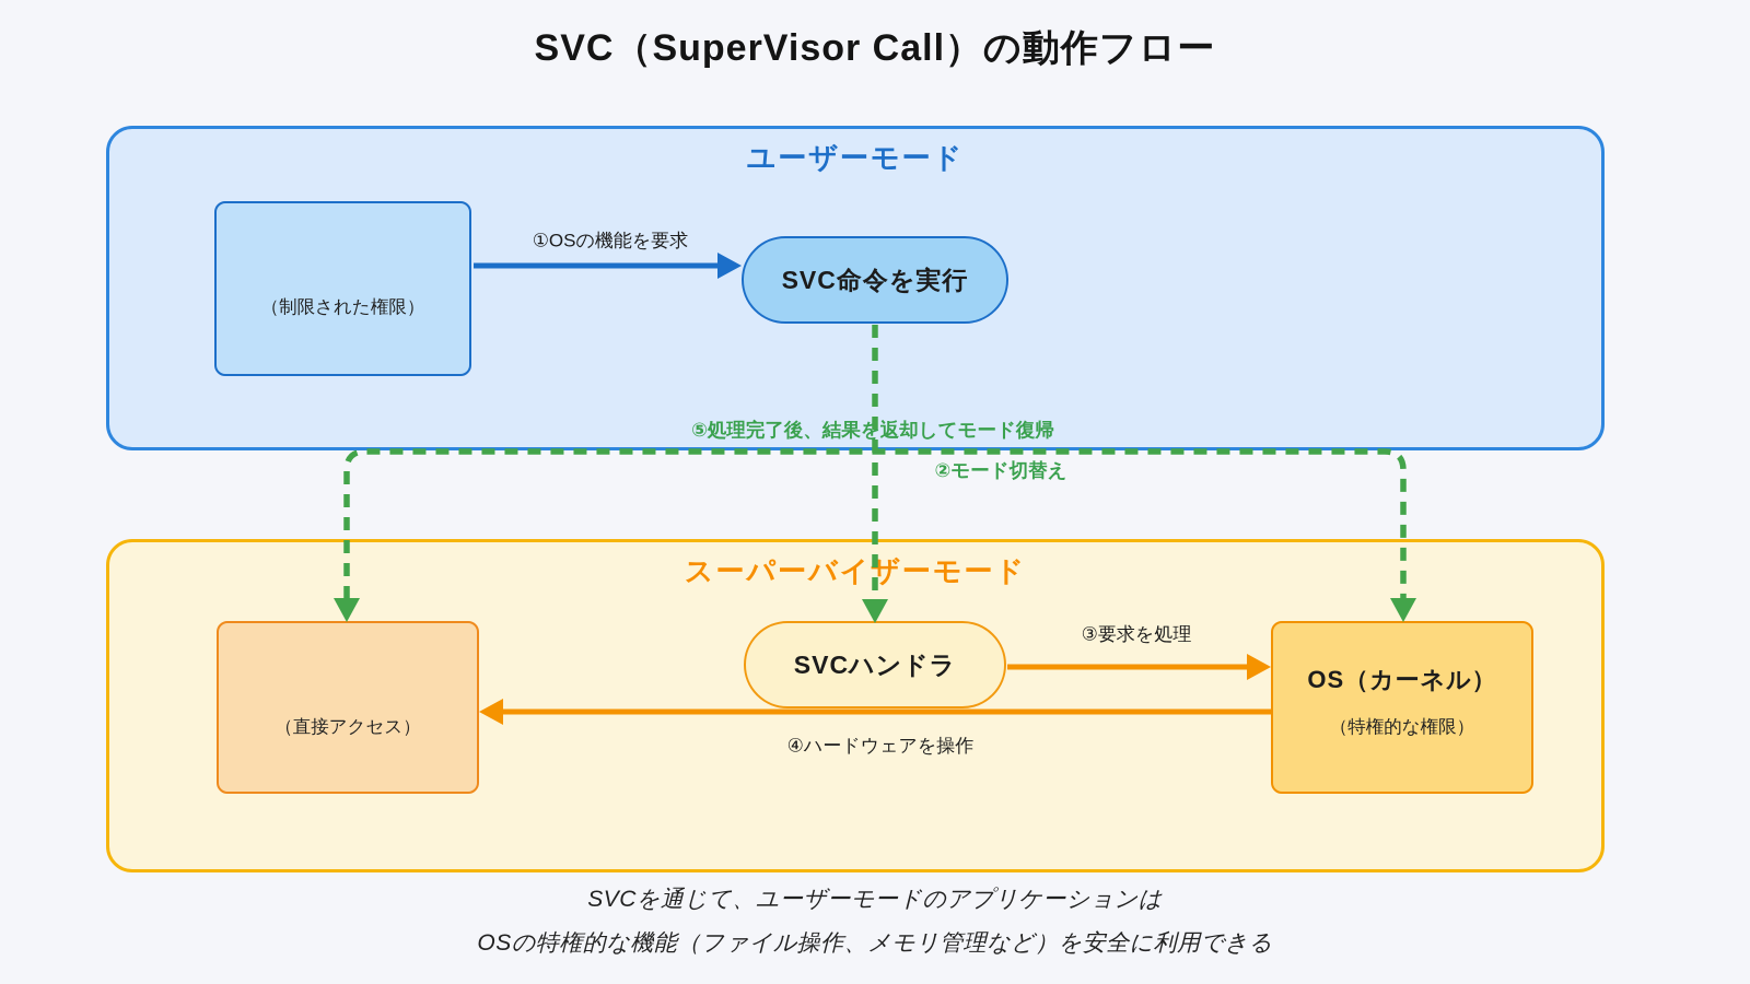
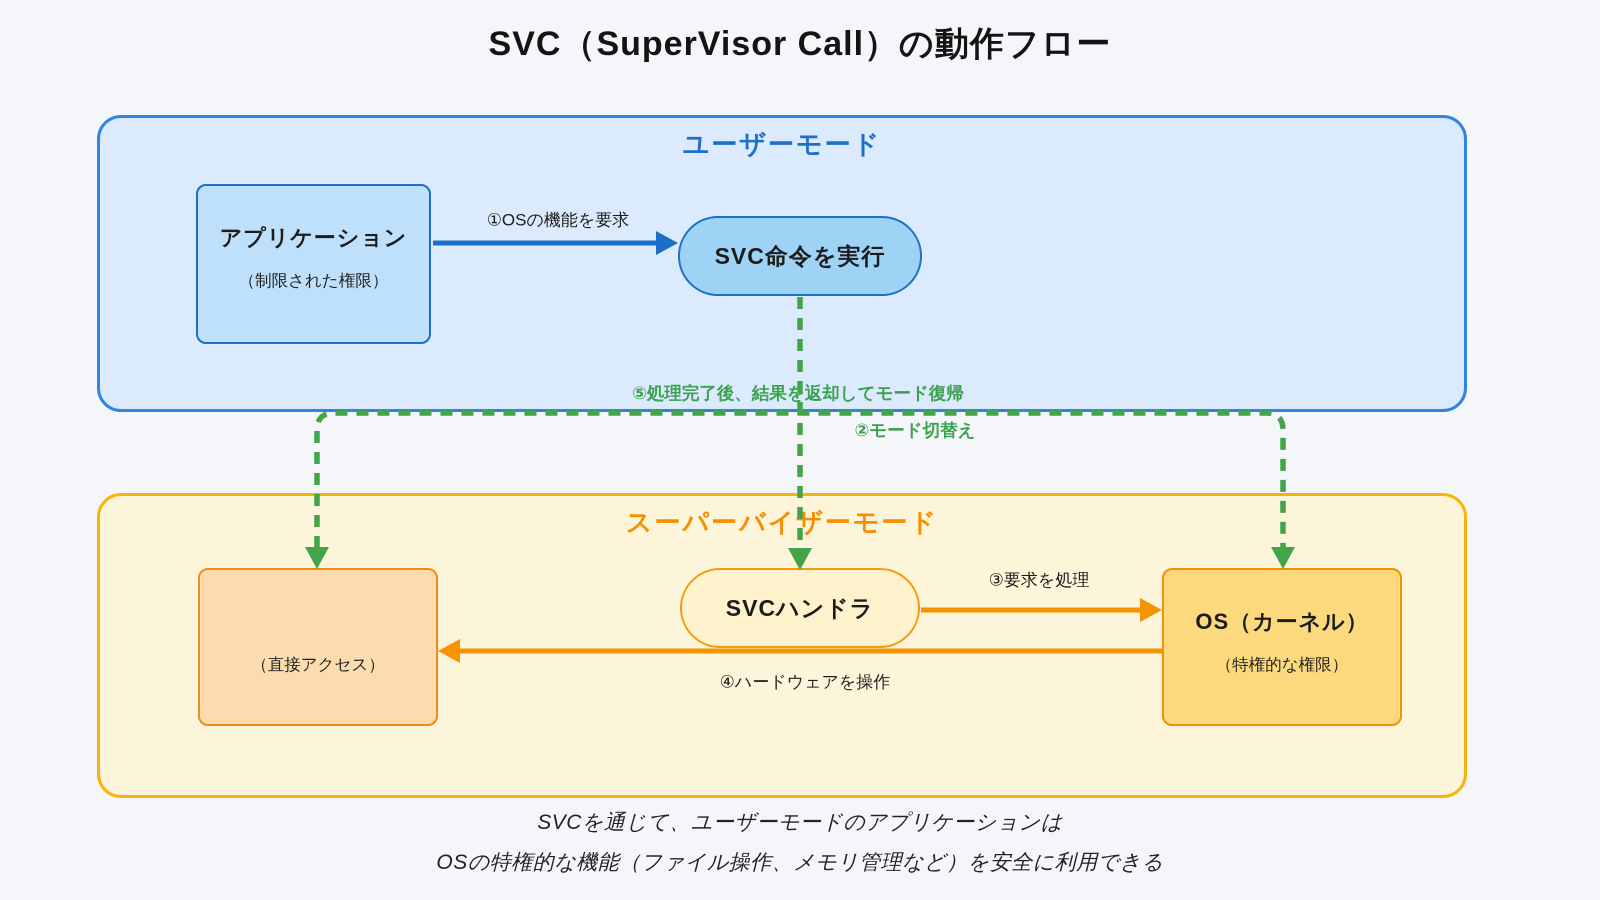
  SVC（SuperVisor Call）の動作フロー
  ユーザーモード
  スーパーバイザーモード
+ アプリケーション
  （制限された権限）
  SVC命令を実行
  （直接アクセス）
  SVCハンドラ
  OS（カーネル）
  （特権的な権限）
  ①OSの機能を要求
  ⑤処理完了後、結果を返却してモード復帰
  ②モード切替え
  ③要求を処理
  ④ハードウェアを操作
  SVCを通じて、ユーザーモードのアプリケーションは
  OSの特権的な機能（ファイル操作、メモリ管理など）を安全に利用できる
